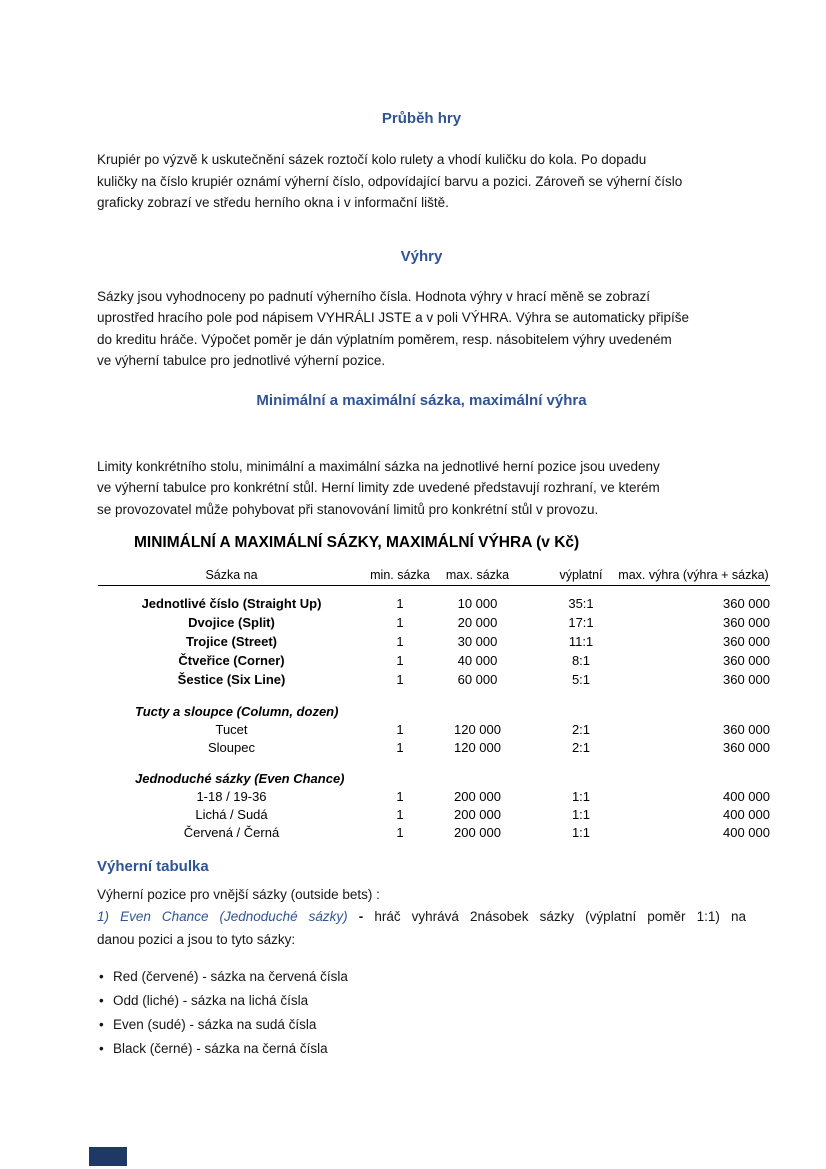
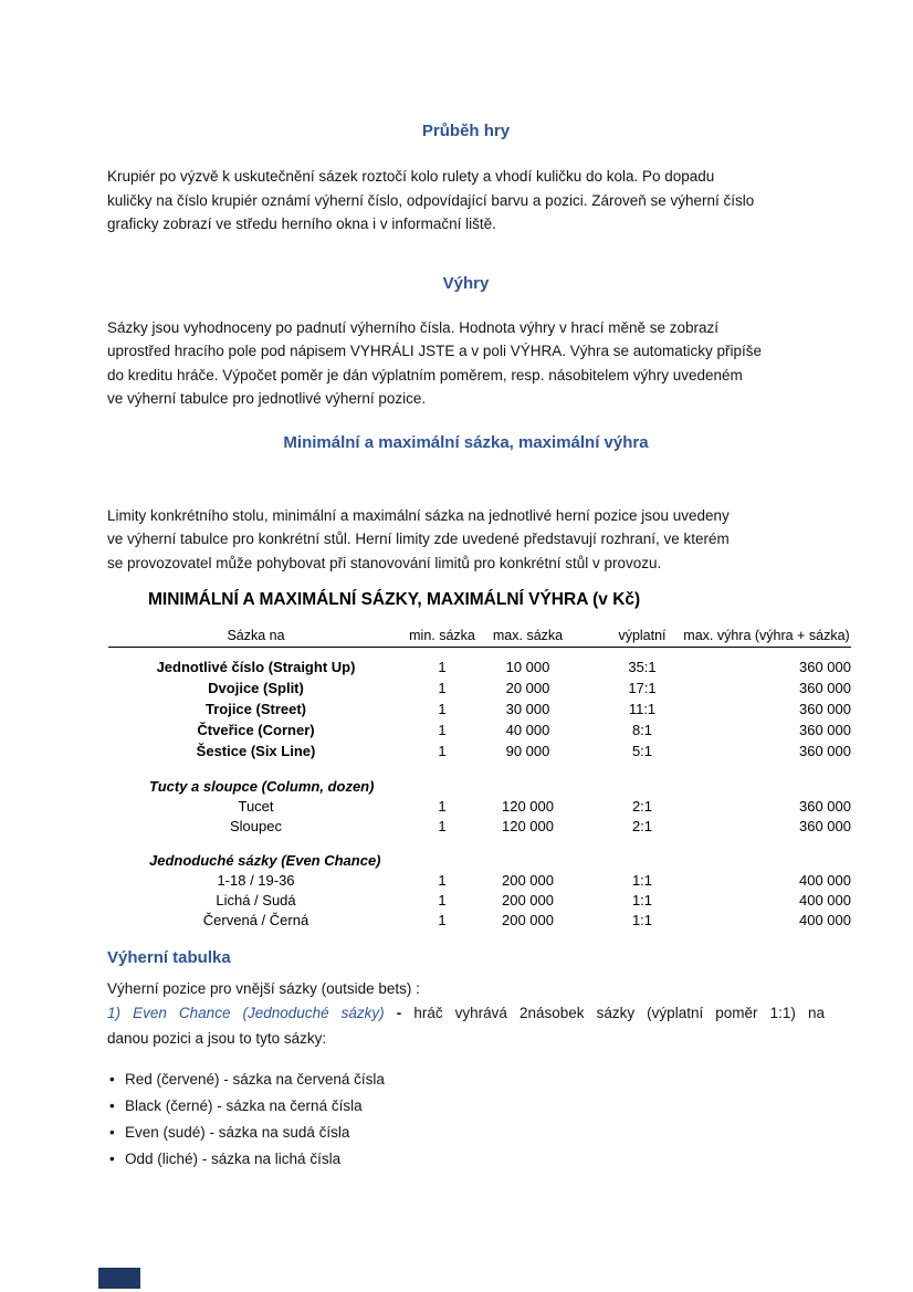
  Průběh hry
  Krupiér po výzvě k uskutečnění sázek roztočí kolo rulety a vhodí kuličku do kola. Po dopadu
  kuličky na číslo krupiér oznámí výherní číslo, odpovídající barvu a pozici. Zároveň se výherní číslo
  graficky zobrazí ve středu herního okna i v informační liště.
  Výhry
  Sázky jsou vyhodnoceny po padnutí výherního čísla. Hodnota výhry v hrací měně se zobrazí
  uprostřed hracího pole pod nápisem VYHRÁLI JSTE a v poli VÝHRA. Výhra se automaticky připíše
  do kreditu hráče. Výpočet poměr je dán výplatním poměrem, resp. násobitelem výhry uvedeném
  ve výherní tabulce pro jednotlivé výherní pozice.
  Minimální a maximální sázka, maximální výhra
  Limity konkrétního stolu, minimální a maximální sázka na jednotlivé herní pozice jsou uvedeny
  ve výherní tabulce pro konkrétní stůl. Herní limity zde uvedené představují rozhraní, ve kterém
  se provozovatel může pohybovat při stanovování limitů pro konkrétní stůl v provozu.
  MINIMÁLNÍ A MAXIMÁLNÍ SÁZKY, MAXIMÁLNÍ VÝHRA (v Kč)
  Sázka na	min. sázka	max. sázka	výplatní	max. výhra (výhra + sázka)
  Jednotlivé číslo (Straight Up)	1	10 000	35:1	360 000
  Dvojice (Split)	1	20 000	17:1	360 000
  Trojice (Street)	1	30 000	11:1	360 000
  Čtveřice (Corner)	1	40 000	8:1	360 000
- Šestice (Six Line)	1	60 000	5:1	360 000
+ Šestice (Six Line)	1	90 000	5:1	360 000
  Tucty a sloupce (Column, dozen)
  Tucet	1	120 000	2:1	360 000
  Sloupec	1	120 000	2:1	360 000
  Jednoduché sázky (Even Chance)
  1-18 / 19-36	1	200 000	1:1	400 000
  Lichá / Sudá	1	200 000	1:1	400 000
  Červená / Černá	1	200 000	1:1	400 000
  Výherní tabulka
  Výherní pozice pro vnější sázky (outside bets) :
  1) Even Chance (Jednoduché sázky) - hráč vyhrává 2násobek sázky (výplatní poměr 1:1) na
  danou pozici a jsou to tyto sázky:
  • Red (červené) - sázka na červená čísla
- • Odd (liché) - sázka na lichá čísla
+ • Black (černé) - sázka na černá čísla
  • Even (sudé) - sázka na sudá čísla
- • Black (černé) - sázka na černá čísla
+ • Odd (liché) - sázka na lichá čísla
